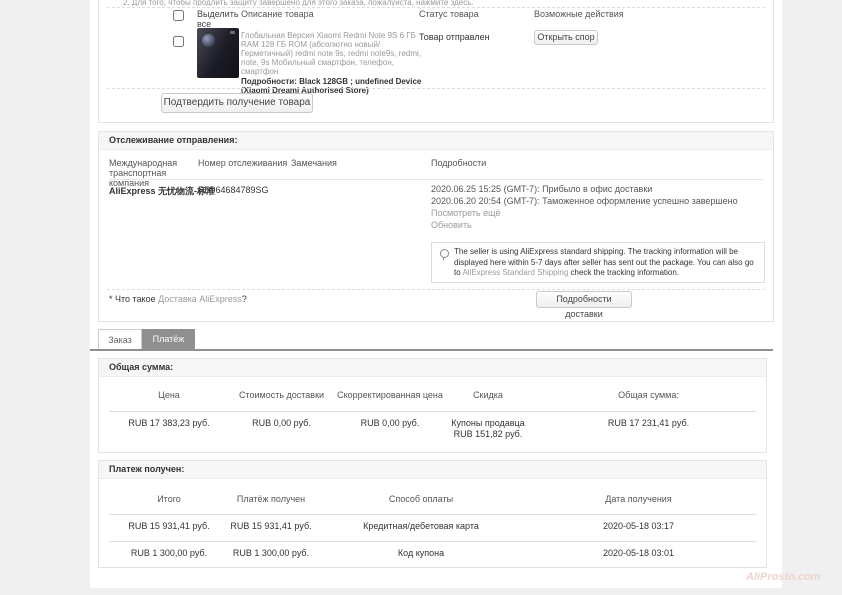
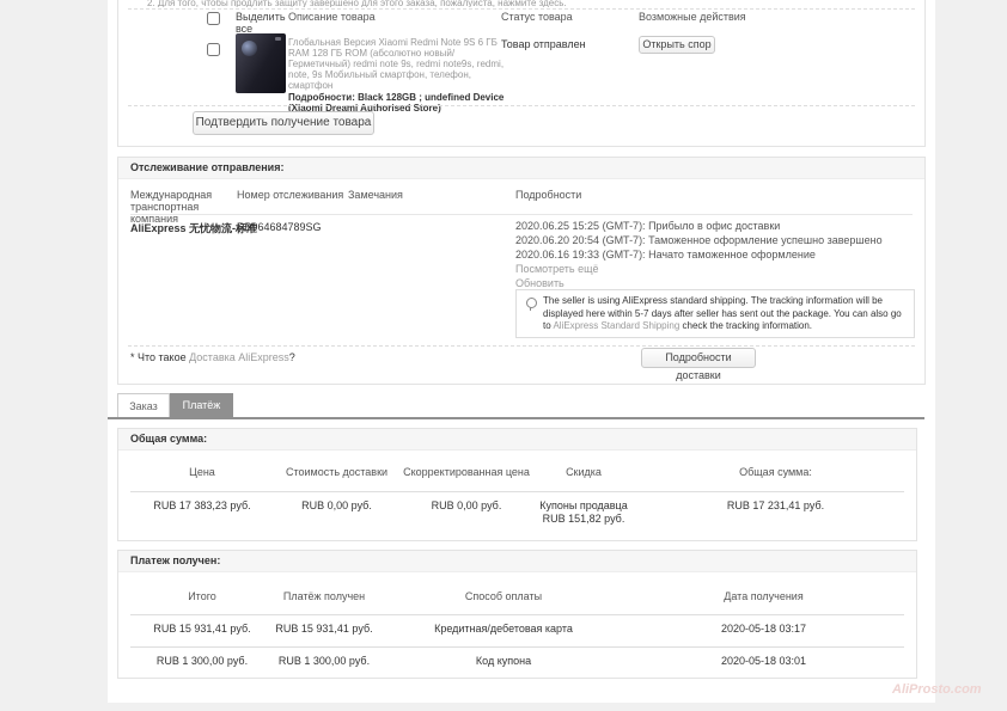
  2. Для того, чтобы продлить защиту завершено для этого заказа, пожалуйста, нажмите здесь.
  Выделить все
  Описание товара
  Статус товара
  Возможные действия
  Глобальная Версия Xiaomi Redmi Note 9S 6 ГБ RAM 128 ГБ ROM (абсолютно новый/Герметичный) redmi note 9s, redmi note9s, redmi, note, 9s Мобильный смартфон, телефон, смартфон
  Подробности: Black 128GB ; undefined Device (Xiaomi Dreami Authorised Store)
  Товар отправлен
  Открыть спор
  Подтвердить получение товара
  Отслеживание отправления:
  Международная транспортная компания
  Номер отслеживания
  Замечания
  Подробности
  AliExpress 无忧物流-标准
  RB964684789SG
  2020.06.25 15:25 (GMT-7): Прибыло в офис доставки
  2020.06.20 20:54 (GMT-7): Таможенное оформление успешно завершено
+ 2020.06.16 19:33 (GMT-7): Начато таможенное оформление
  Посмотреть ещё
  Обновить
  The seller is using AliExpress standard shipping. The tracking information will be displayed here within 5-7 days after seller has sent out the package. You can also go to AliExpress Standard Shipping check the tracking information.
  * Что такое Доставка AliExpress?
  Подробности доставки
  Заказ
  Платёж
  Общая сумма:
  Цена
  Стоимость доставки
  Скорректированная цена
  Скидка
  Общая сумма:
  RUB 17 383,23 руб.
  RUB 0,00 руб.
  RUB 0,00 руб.
  Купоны продавца
  RUB 151,82 руб.
  RUB 17 231,41 руб.
  Платеж получен:
  Итого
  Платёж получен
  Способ оплаты
  Дата получения
  RUB 15 931,41 руб.
  RUB 15 931,41 руб.
  Кредитная/дебетовая карта
  2020-05-18 03:17
  RUB 1 300,00 руб.
  RUB 1 300,00 руб.
  Код купона
  2020-05-18 03:01
  AliProsto.com
